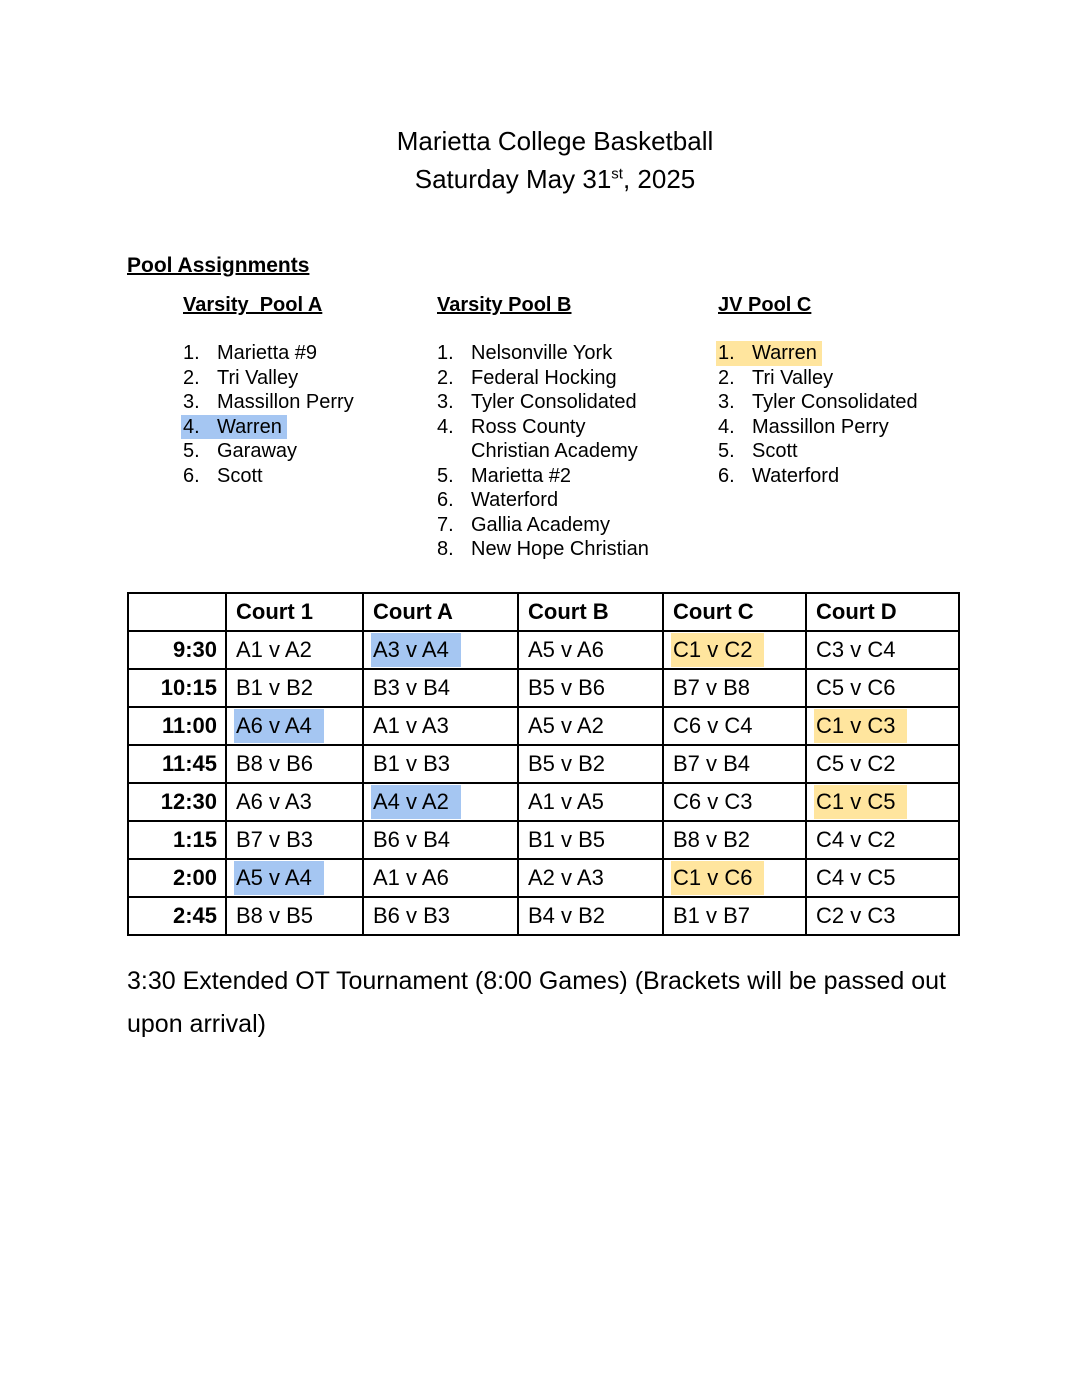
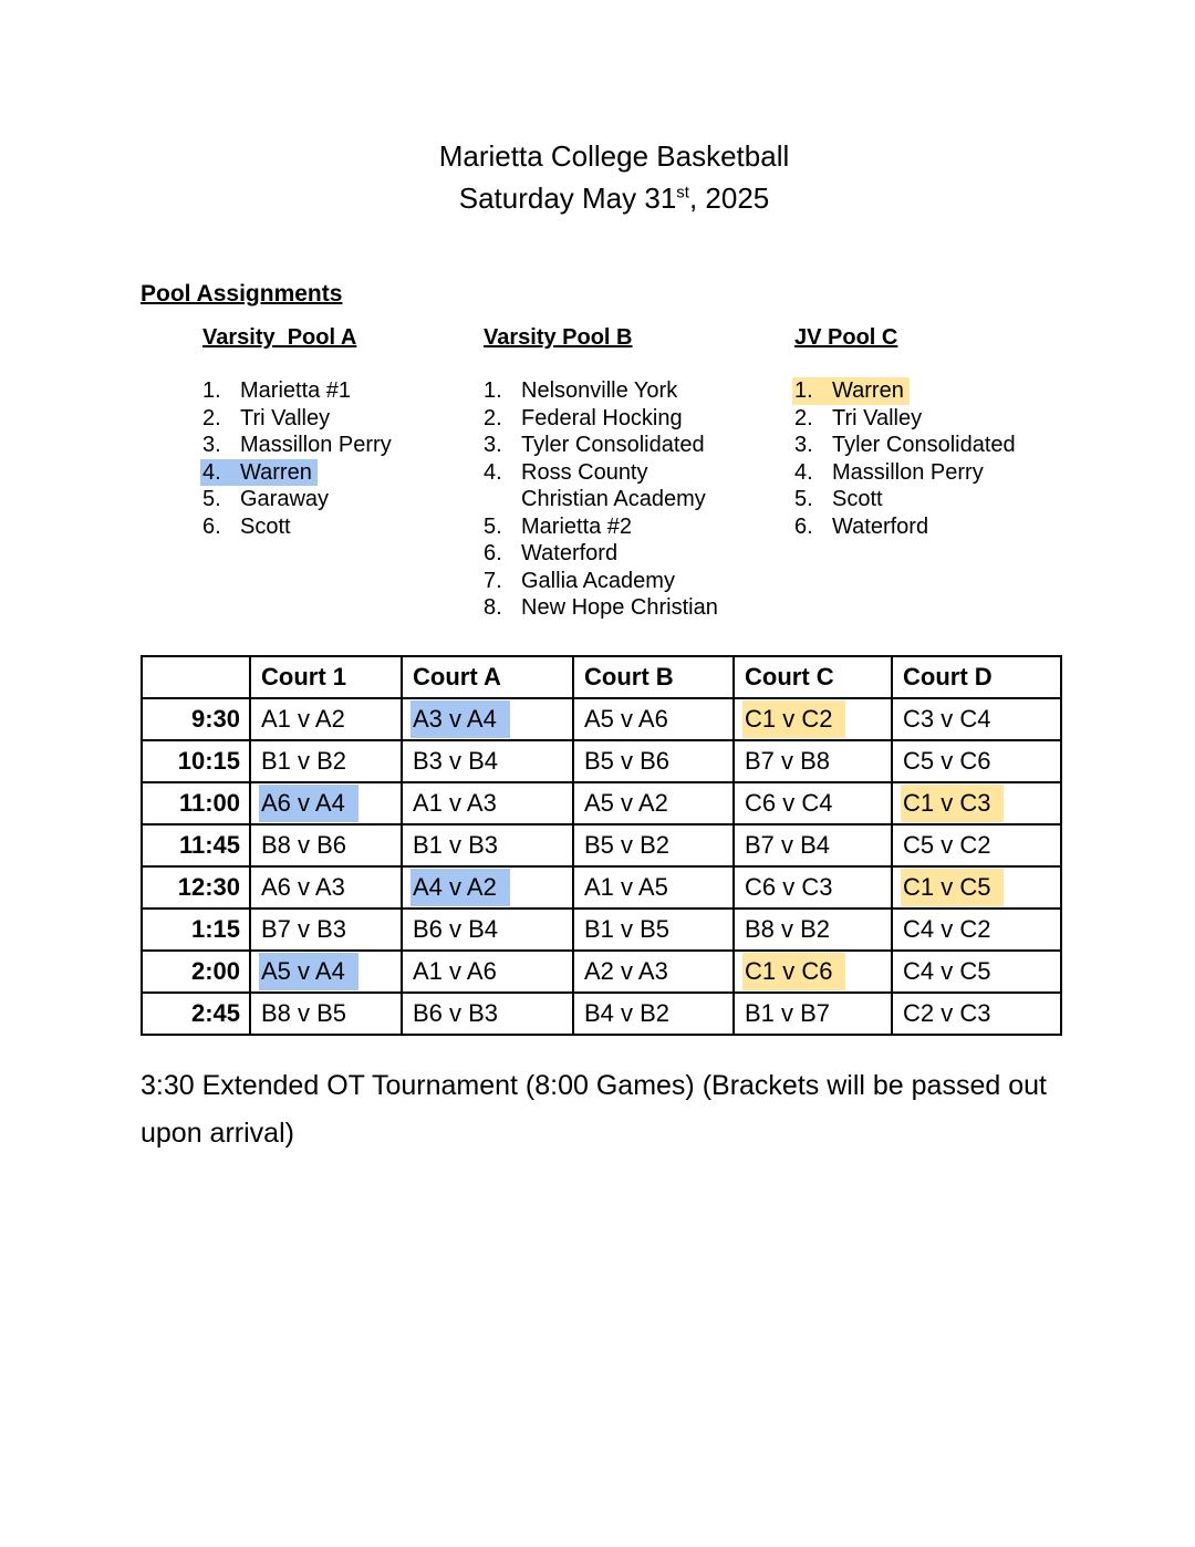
  Marietta College Basketball
  Saturday May 31st, 2025
  Pool Assignments
  Varsity Pool A
  1.
- Marietta #9
+ Marietta #1
  2.
  Tri Valley
  3.
  Massillon Perry
  4.
  Warren
  5.
  Garaway
  6.
  Scott
  Varsity Pool B
  1.
  Nelsonville York
  2.
  Federal Hocking
  3.
  Tyler Consolidated
  4.
  Ross County
  Christian Academy
  5.
  Marietta #2
  6.
  Waterford
  7.
  Gallia Academy
  8.
  New Hope Christian
  JV Pool C
  1.
  Warren
  2.
  Tri Valley
  3.
  Tyler Consolidated
  4.
  Massillon Perry
  5.
  Scott
  6.
  Waterford
  	Court 1	Court A	Court B	Court C	Court D
  9:30	A1 v A2	A3 v A4	A5 v A6	C1 v C2	C3 v C4
  10:15	B1 v B2	B3 v B4	B5 v B6	B7 v B8	C5 v C6
  11:00	A6 v A4	A1 v A3	A5 v A2	C6 v C4	C1 v C3
  11:45	B8 v B6	B1 v B3	B5 v B2	B7 v B4	C5 v C2
  12:30	A6 v A3	A4 v A2	A1 v A5	C6 v C3	C1 v C5
  1:15	B7 v B3	B6 v B4	B1 v B5	B8 v B2	C4 v C2
  2:00	A5 v A4	A1 v A6	A2 v A3	C1 v C6	C4 v C5
  2:45	B8 v B5	B6 v B3	B4 v B2	B1 v B7	C2 v C3
  3:30 Extended OT Tournament (8:00 Games) (Brackets will be passed out
  upon arrival)
